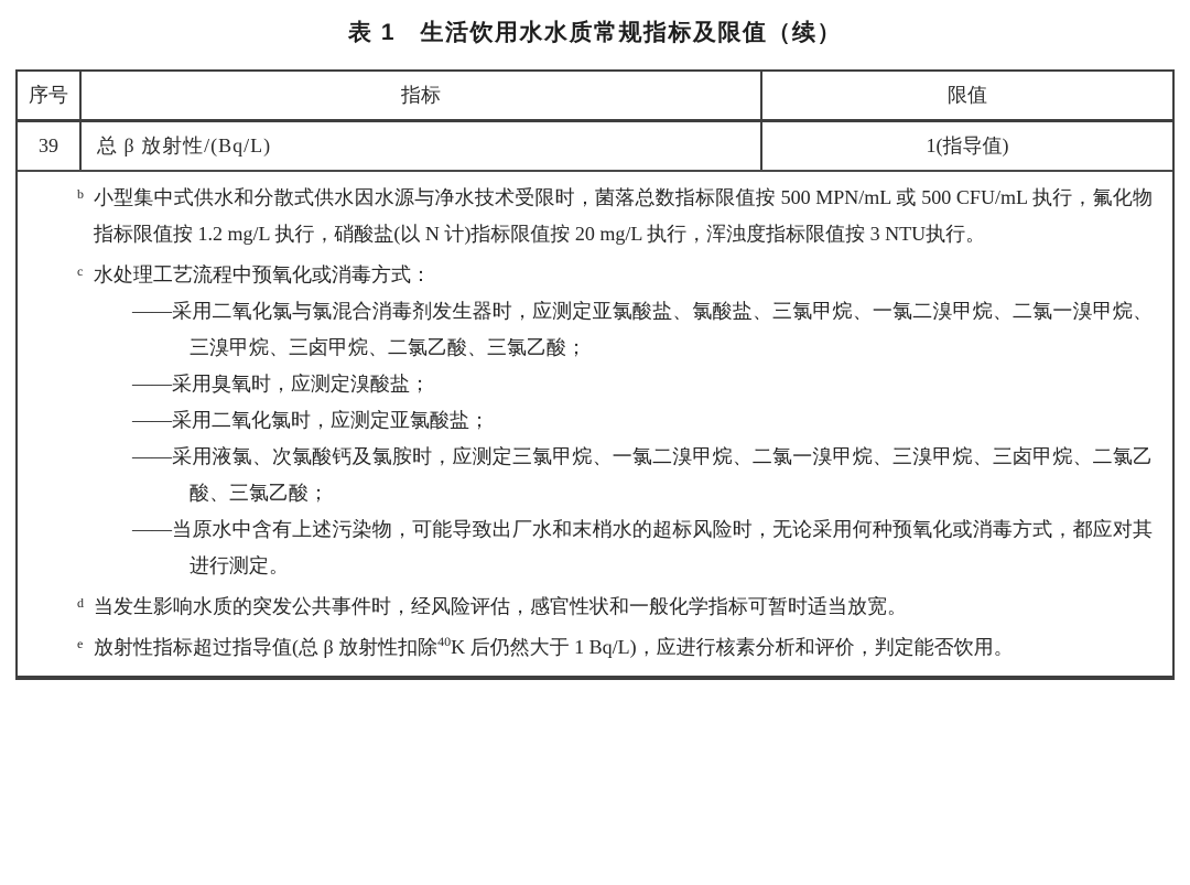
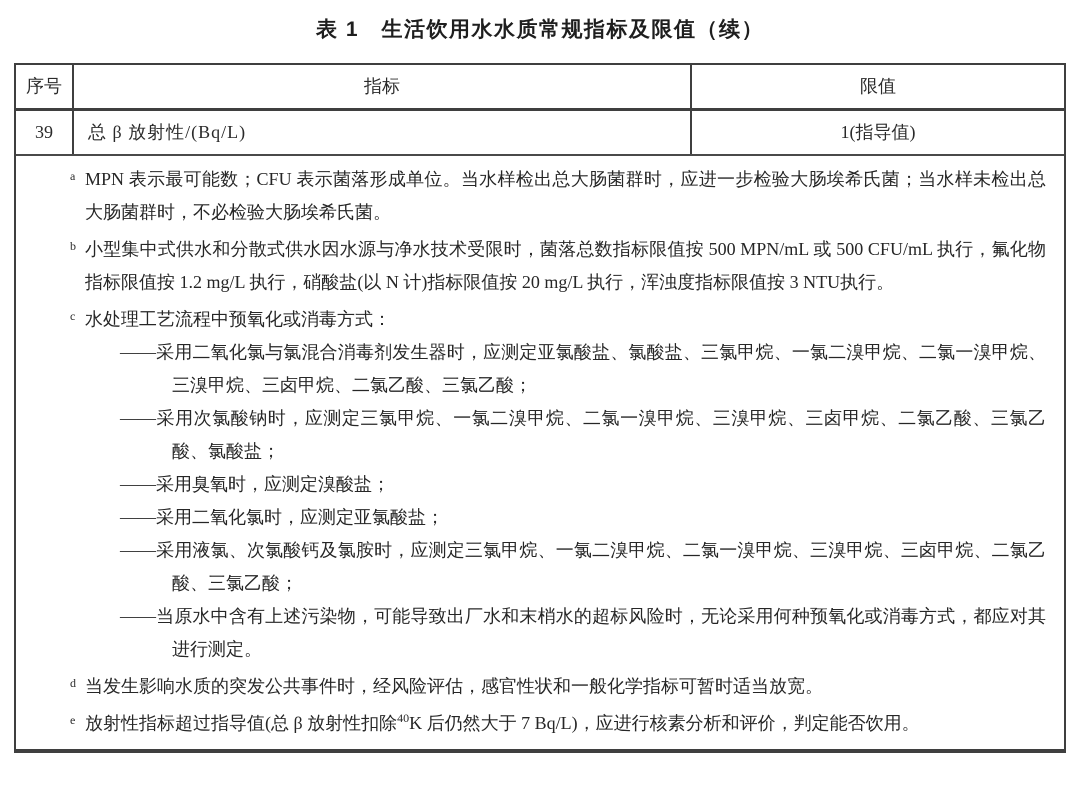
  表 1 生活饮用水水质常规指标及限值（续）
  序号
  指标
  限值
  39
  总 β 放射性/(Bq/L)
  1(指导值)
+ a
+ MPN 表示最可能数；CFU 表示菌落形成单位。当水样检出总大肠菌群时，应进一步检验大肠埃希氏菌；当水样未检出总大肠菌群时，不必检验大肠埃希氏菌。
  b
  小型集中式供水和分散式供水因水源与净水技术受限时，菌落总数指标限值按 500 MPN/mL 或 500 CFU/mL 执行，氟化物指标限值按 1.2 mg/L 执行，硝酸盐(以 N 计)指标限值按 20 mg/L 执行，浑浊度指标限值按 3 NTU执行。
  c
  水处理工艺流程中预氧化或消毒方式：
  ——采用二氧化氯与氯混合消毒剂发生器时，应测定亚氯酸盐、氯酸盐、三氯甲烷、一氯二溴甲烷、二氯一溴甲烷、三溴甲烷、三卤甲烷、二氯乙酸、三氯乙酸；
+ ——采用次氯酸钠时，应测定三氯甲烷、一氯二溴甲烷、二氯一溴甲烷、三溴甲烷、三卤甲烷、二氯乙酸、三氯乙酸、氯酸盐；
  ——采用臭氧时，应测定溴酸盐；
  ——采用二氧化氯时，应测定亚氯酸盐；
  ——采用液氯、次氯酸钙及氯胺时，应测定三氯甲烷、一氯二溴甲烷、二氯一溴甲烷、三溴甲烷、三卤甲烷、二氯乙酸、三氯乙酸；
  ——当原水中含有上述污染物，可能导致出厂水和末梢水的超标风险时，无论采用何种预氧化或消毒方式，都应对其进行测定。
  d
  当发生影响水质的突发公共事件时，经风险评估，感官性状和一般化学指标可暂时适当放宽。
  e
- 放射性指标超过指导值(总 β 放射性扣除40K 后仍然大于 1 Bq/L)，应进行核素分析和评价，判定能否饮用。
+ 放射性指标超过指导值(总 β 放射性扣除40K 后仍然大于 7 Bq/L)，应进行核素分析和评价，判定能否饮用。
